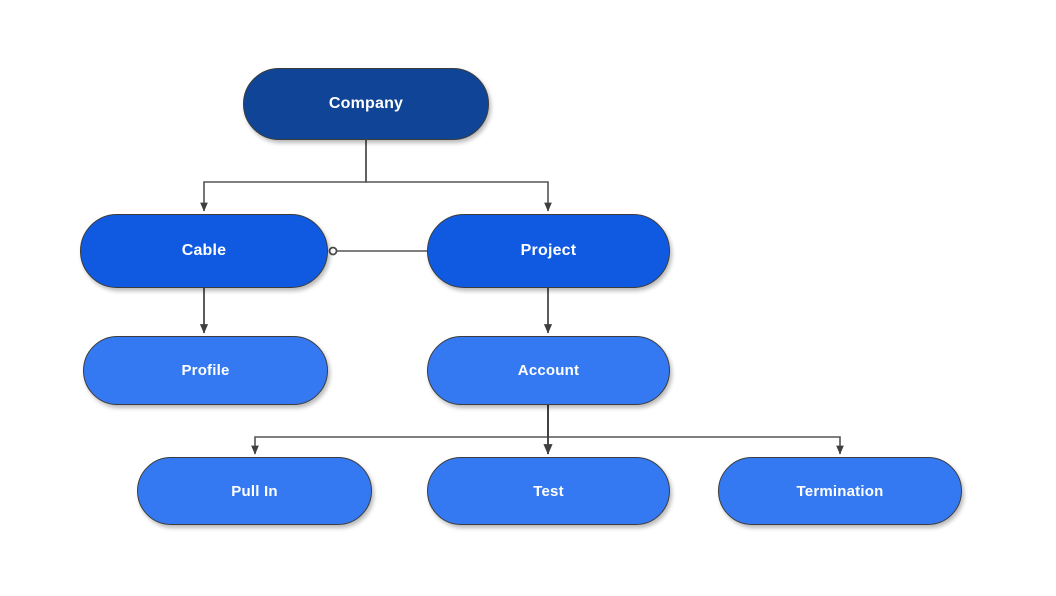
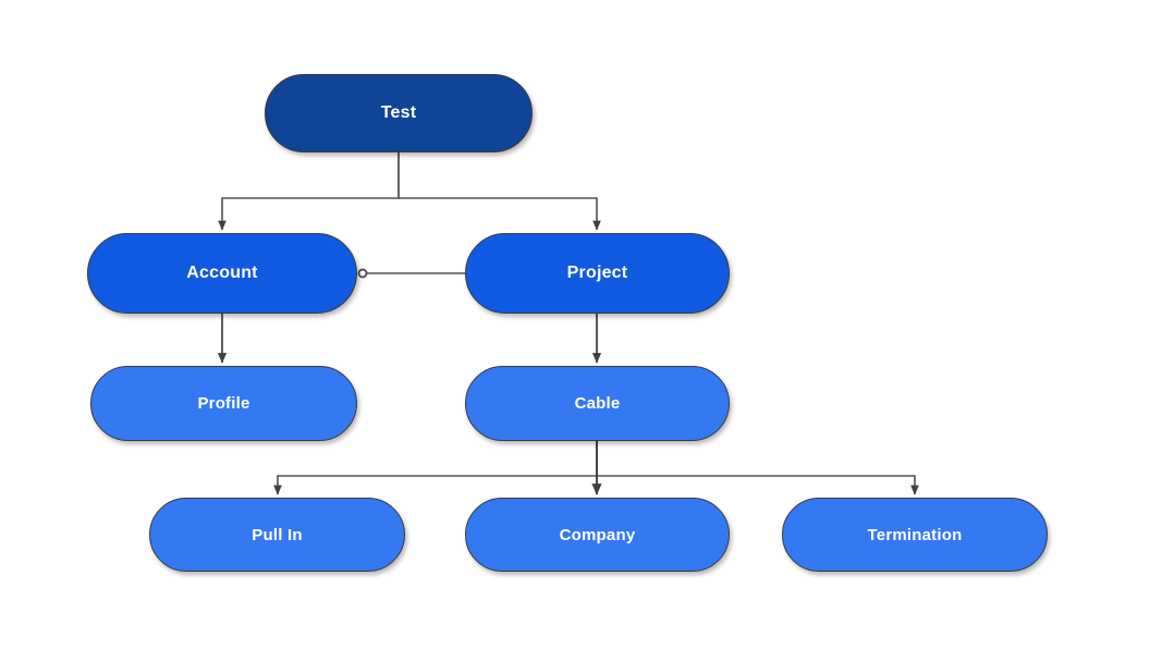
- Company
+ Test
- Cable
+ Account
  Project
  Profile
- Account
+ Cable
  Pull In
- Test
+ Company
  Termination
